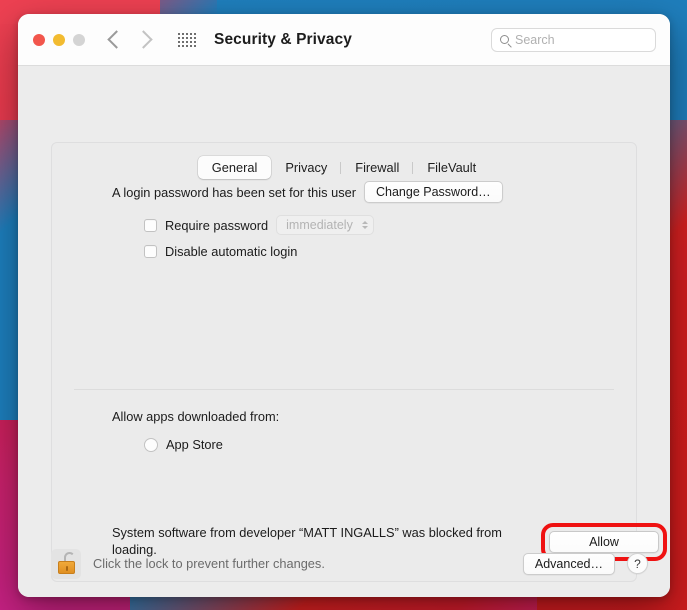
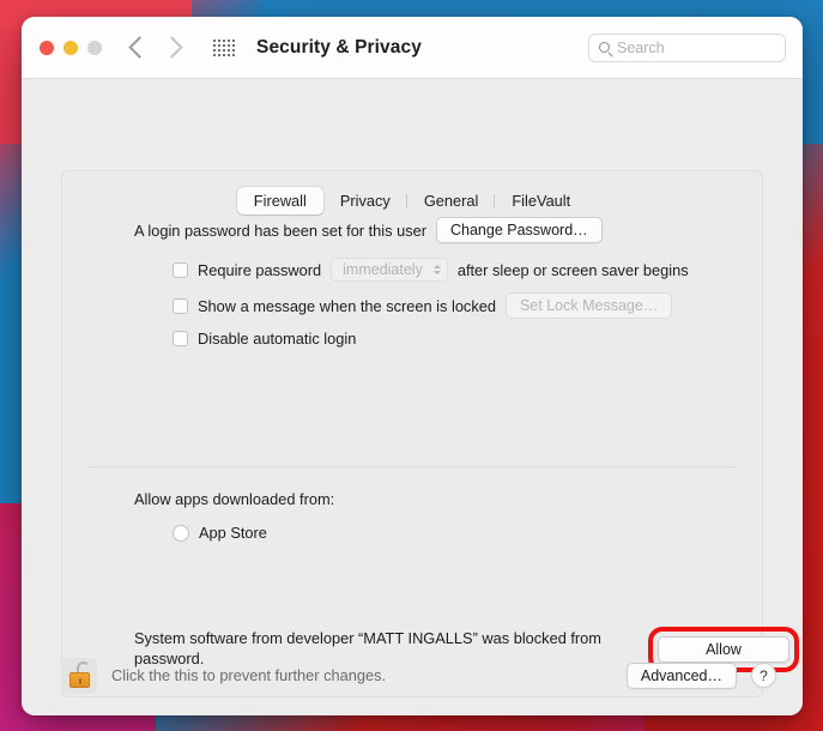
  Security & Privacy
  Search
  A login password has been set for this user
  Change Password…
  Require password
  immediately
+ after sleep or screen saver begins
+ Show a message when the screen is locked
+ Set Lock Message…
  Disable automatic login
  Allow apps downloaded from:
  App Store
- System software from developer “MATT INGALLS” was blocked from loading.
+ System software from developer “MATT INGALLS” was blocked from password.
  Allow
- General
+ Firewall
  Privacy
- Firewall
+ General
  FileVault
- Click the lock to prevent further changes.
+ Click the this to prevent further changes.
  Advanced…
  ?
